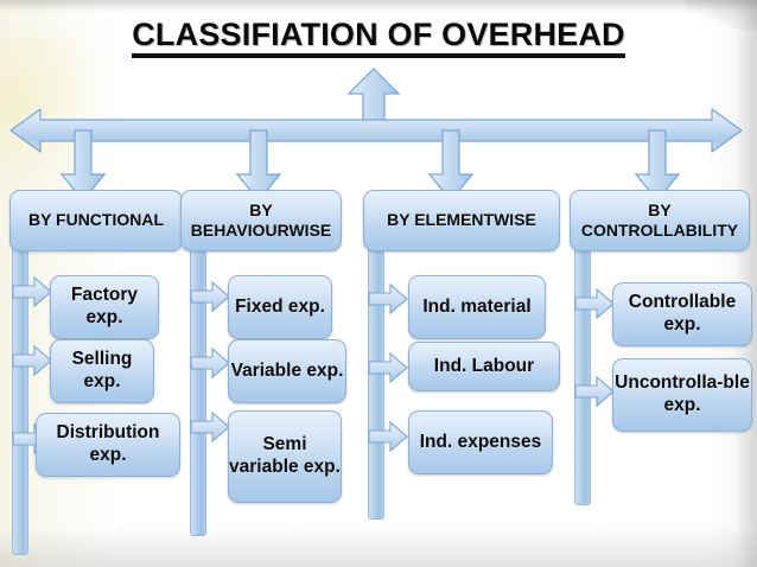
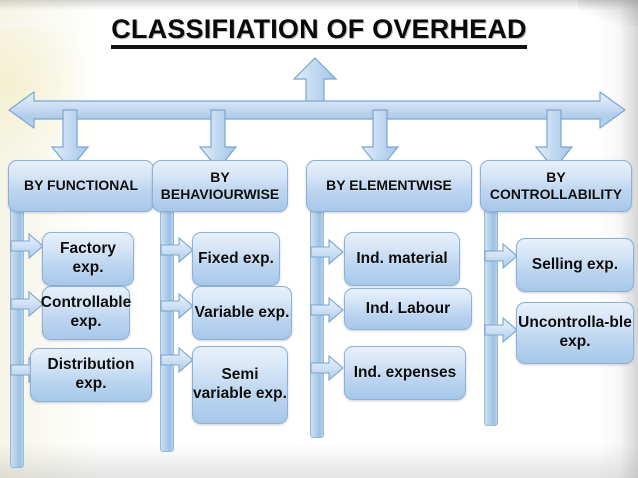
  CLASSIFIATION OF OVERHEAD
  BY FUNCTIONAL
  Factory exp.
- Selling exp.
+ Controllable exp.
  Distribution exp.
  BY BEHAVIOURWISE
  Fixed exp.
  Variable exp.
  Semi variable exp.
  BY ELEMENTWISE
  Ind. material
  Ind. Labour
  Ind. expenses
  BY CONTROLLABILITY
- Controllable exp.
+ Selling exp.
  Uncontrolla-ble exp.
